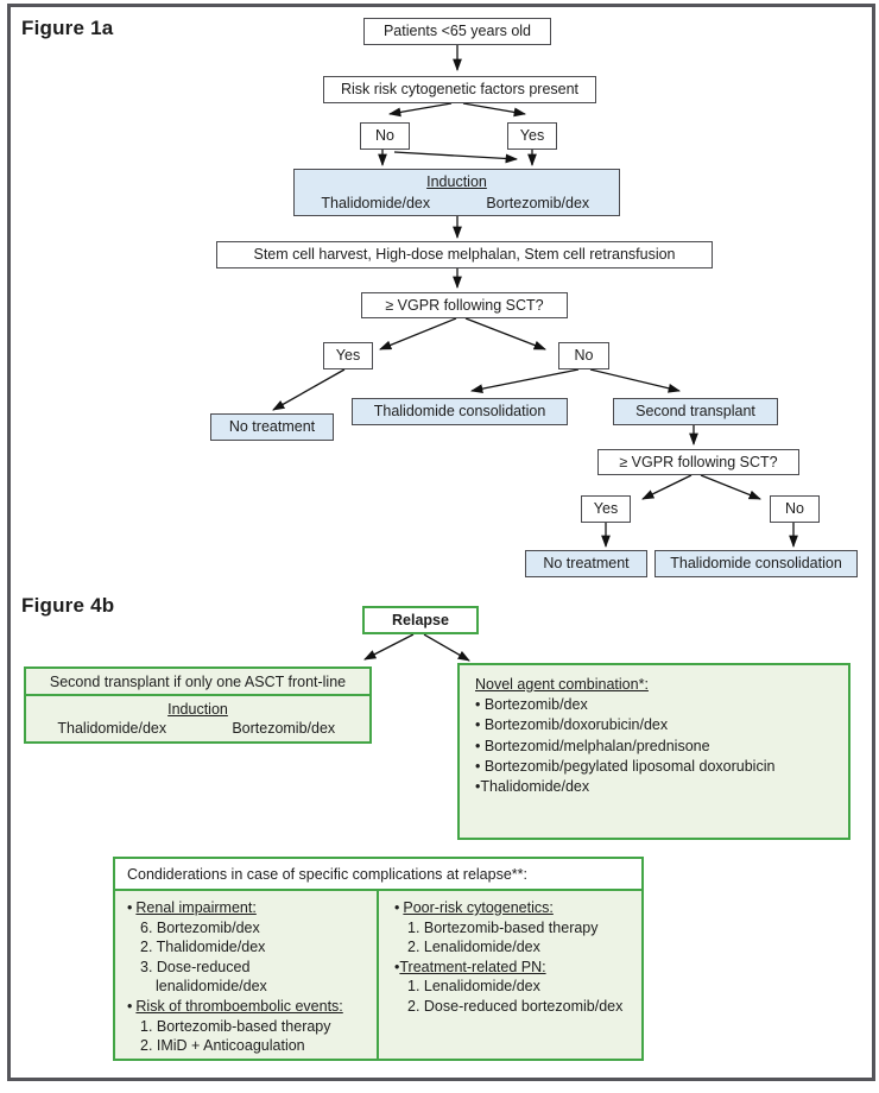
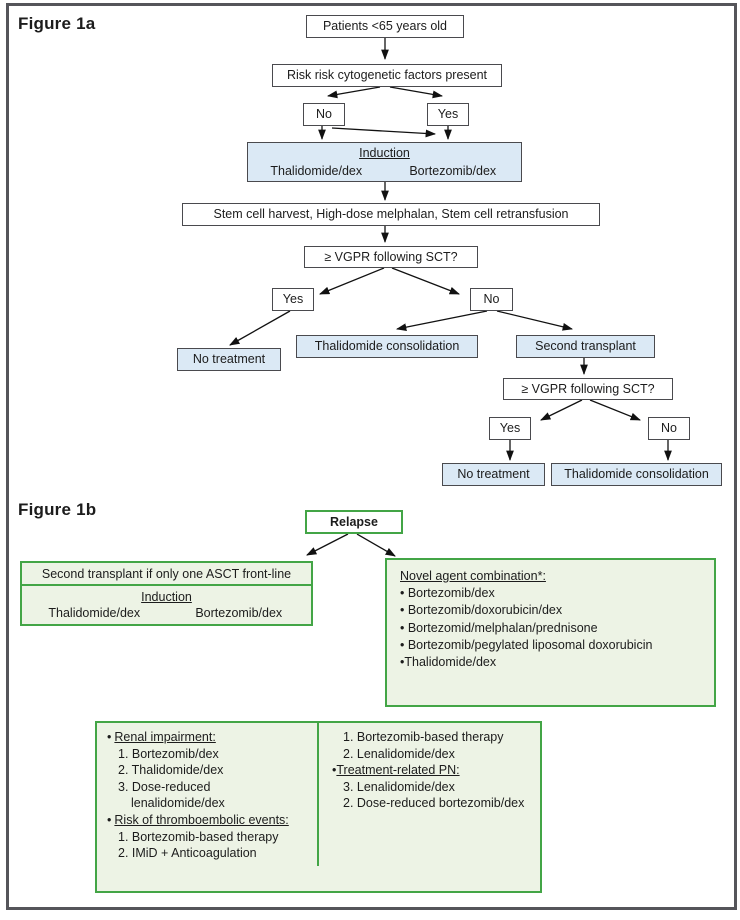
  Figure 1a
  Patients <65 years old
  Risk risk cytogenetic factors present
  No
  Yes
  Induction
  Thalidomide/dex
  Bortezomib/dex
  Stem cell harvest, High-dose melphalan, Stem cell retransfusion
  ≥ VGPR following SCT?
  Yes
  No
  No treatment
  Thalidomide consolidation
  Second transplant
  ≥ VGPR following SCT?
  Yes
  No
  No treatment
  Thalidomide consolidation
- Figure 4b
+ Figure 1b
  Relapse
  Second transplant if only one ASCT front-line
  Induction
  Thalidomide/dex
  Bortezomib/dex
  Novel agent combination*:
  • Bortezomib/dex
  • Bortezomib/doxorubicin/dex
  • Bortezomid/melphalan/prednisone
  • Bortezomib/pegylated liposomal doxorubicin
  •Thalidomide/dex
- Condiderations in case of specific complications at relapse**:
  • Renal impairment:
- 6. Bortezomib/dex
+ 1. Bortezomib/dex
  2. Thalidomide/dex
  3. Dose-reduced
  lenalidomide/dex
  • Risk of thromboembolic events:
  1. Bortezomib-based therapy
  2. IMiD + Anticoagulation
- • Poor-risk cytogenetics:
  1. Bortezomib-based therapy
  2. Lenalidomide/dex
  •Treatment-related PN:
- 1. Lenalidomide/dex
+ 3. Lenalidomide/dex
  2. Dose-reduced bortezomib/dex
